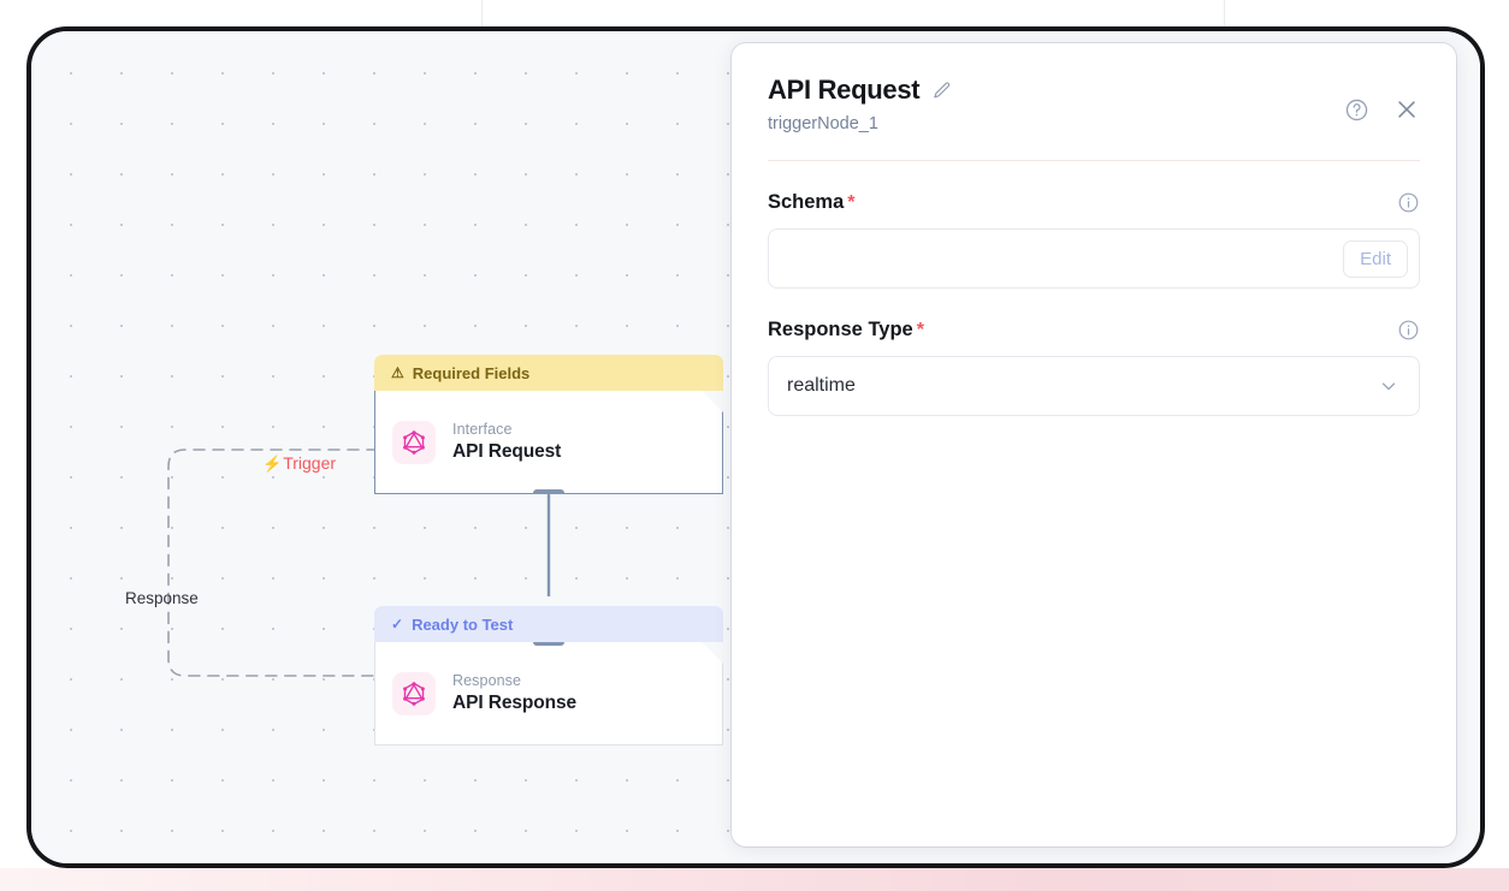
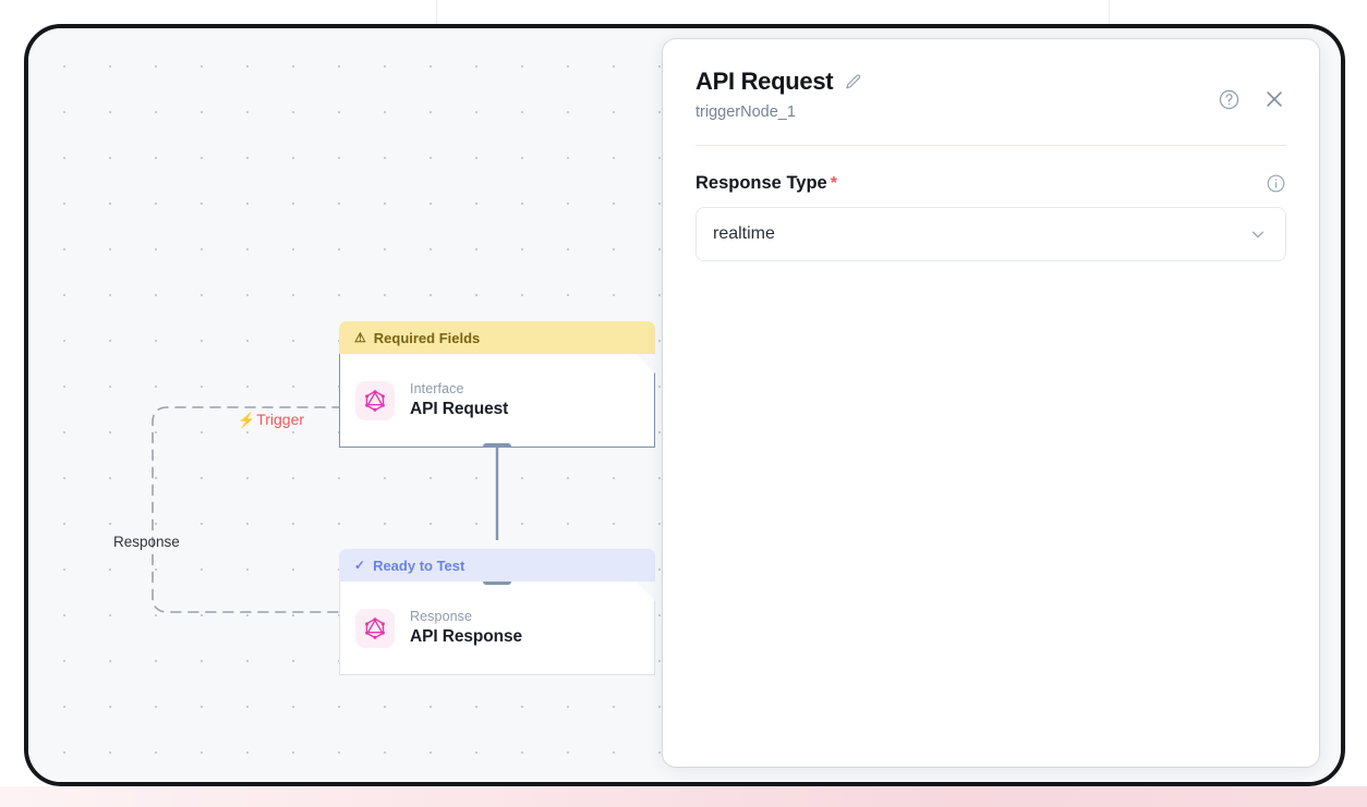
  ⚡
  Trigger
  Response
  ⚠
  Required Fields
  Interface
  API Request
  ✓
  Ready to Test
  Response
  API Response
  API Request
  triggerNode_1
- Schema *
- Edit
  Response Type *
  realtime
